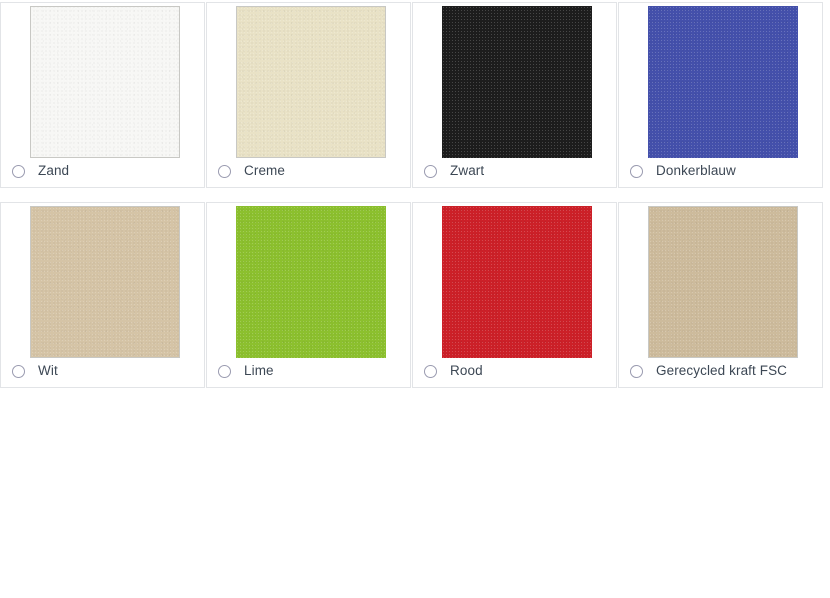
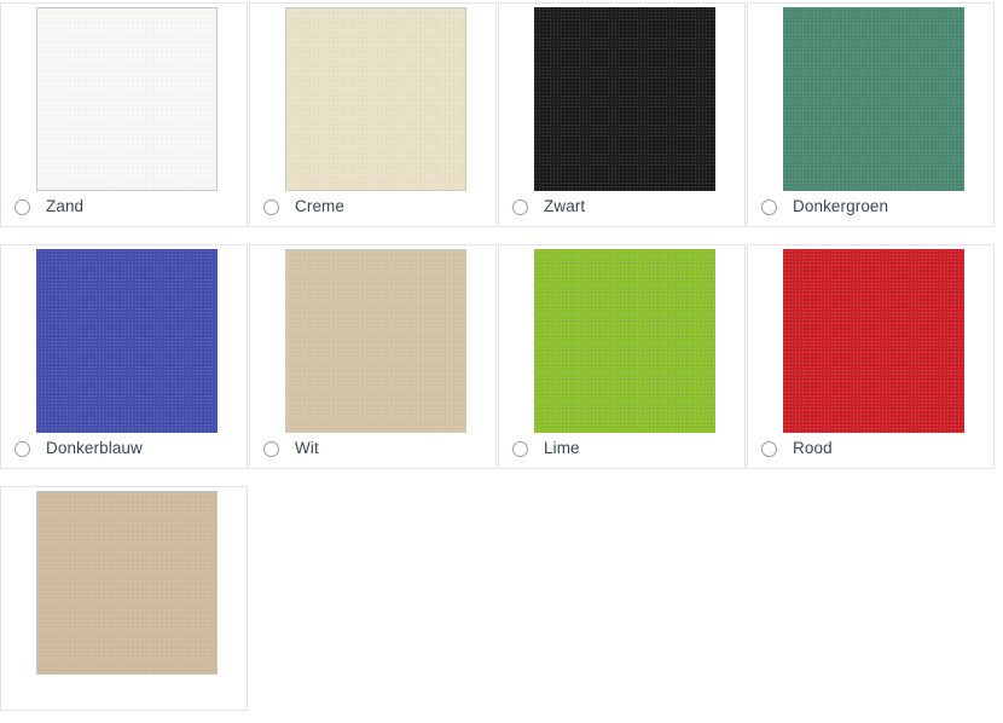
  Zand
  Creme
  Zwart
+ Donkergroen
  Donkerblauw
  Wit
  Lime
  Rood
- Gerecycled kraft FSC
